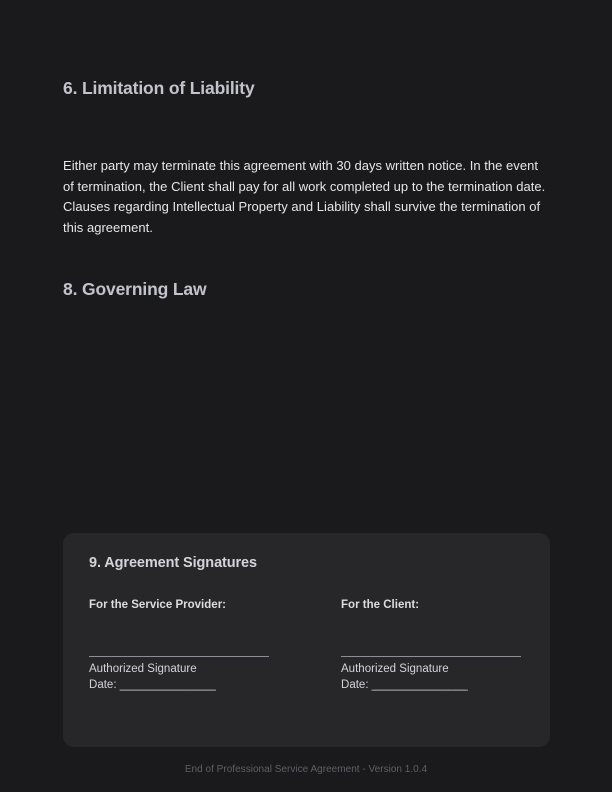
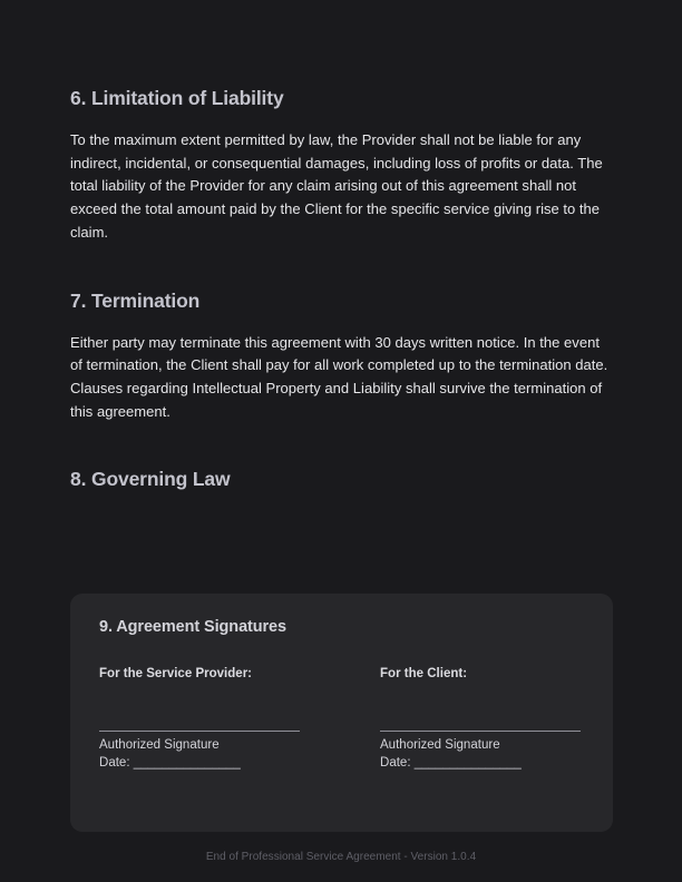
  6. Limitation of Liability
+ To the maximum extent permitted by law, the Provider shall not be liable for any indirect, incidental, or consequential damages, including loss of profits or data. The total liability of the Provider for any claim arising out of this agreement shall not exceed the total amount paid by the Client for the specific service giving rise to the claim.
+ 7. Termination
  Either party may terminate this agreement with 30 days written notice. In the event of termination, the Client shall pay for all work completed up to the termination date. Clauses regarding Intellectual Property and Liability shall survive the termination of this agreement.
  8. Governing Law
  9. Agreement Signatures
  For the Service Provider:
  Authorized Signature
  Date: _______________
  For the Client:
  Authorized Signature
  Date: _______________
  End of Professional Service Agreement - Version 1.0.4
